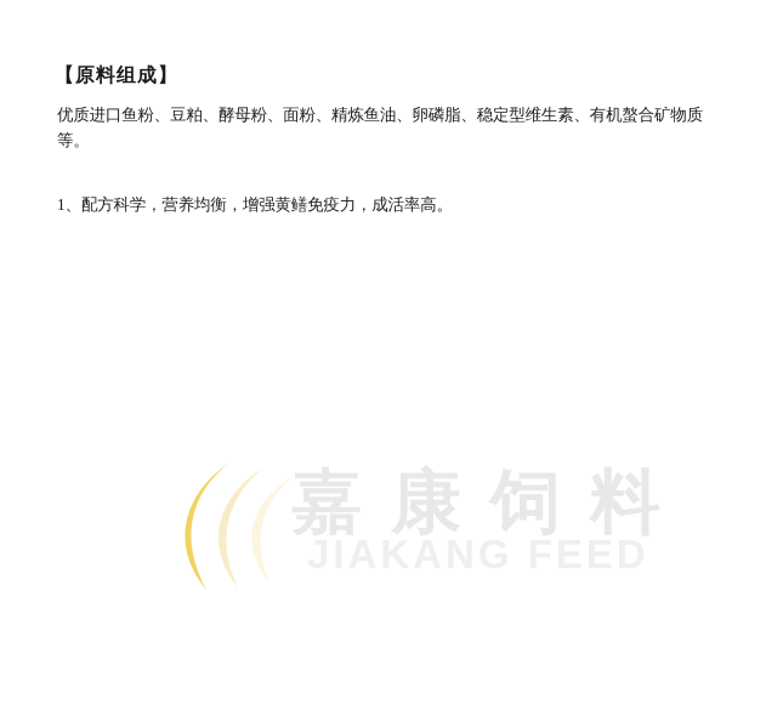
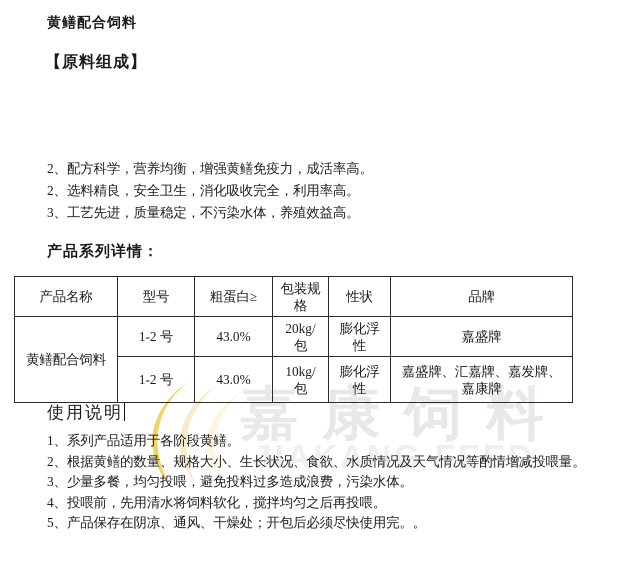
  嘉康饲料
  JIAKANG FEED
+ 黄鳝配合饲料
  【原料组成】
- 优质进口鱼粉、豆粕、酵母粉、面粉、精炼鱼油、卵磷脂、稳定型维生素、有机螯合矿物质等。
- 1、配方科学，营养均衡，增强黄鳝免疫力，成活率高。
+ 2、配方科学，营养均衡，增强黄鳝免疫力，成活率高。
+ 2、选料精良，安全卫生，消化吸收完全，利用率高。
+ 3、工艺先进，质量稳定，不污染水体，养殖效益高。
+ 产品系列详情：
+ 产品名称	型号	粗蛋白≥	包装规格	性状	品牌
+ 黄鳝配合饲料	1-2 号	43.0%	20kg/包	膨化浮性	嘉盛牌
+ 1-2 号	43.0%	10kg/包	膨化浮性	嘉盛牌、汇嘉牌、嘉发牌、嘉康牌
+ 使用说明
+ 1、系列产品适用于各阶段黄鳝。
+ 2、根据黄鳝的数量、规格大小、生长状况、食欲、水质情况及天气情况等酌情增减投喂量。
+ 3、少量多餐，均匀投喂，避免投料过多造成浪费，污染水体。
+ 4、投喂前，先用清水将饲料软化，搅拌均匀之后再投喂。
+ 5、产品保存在阴凉、通风、干燥处；开包后必须尽快使用完。。
